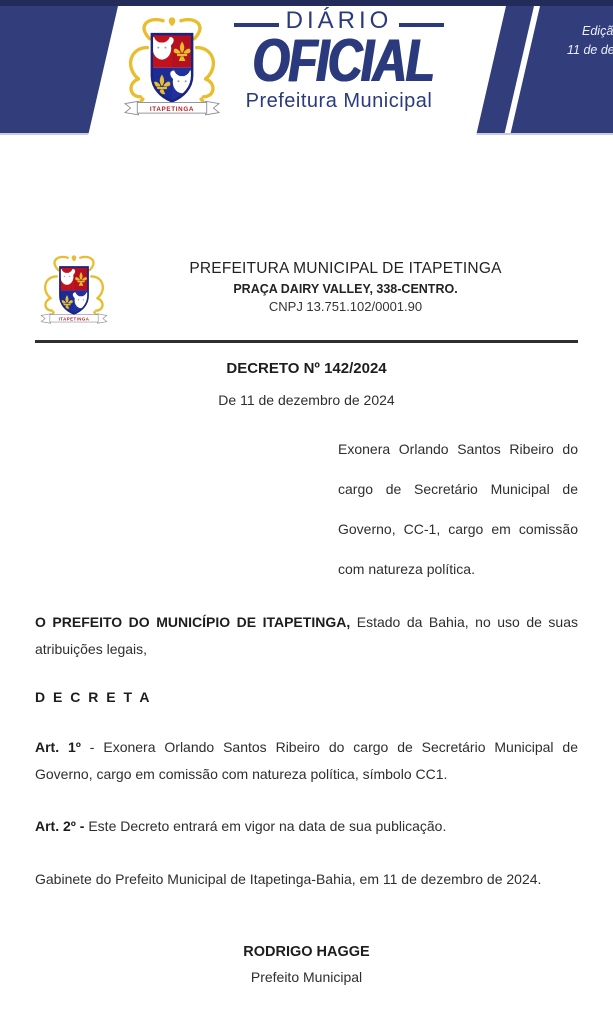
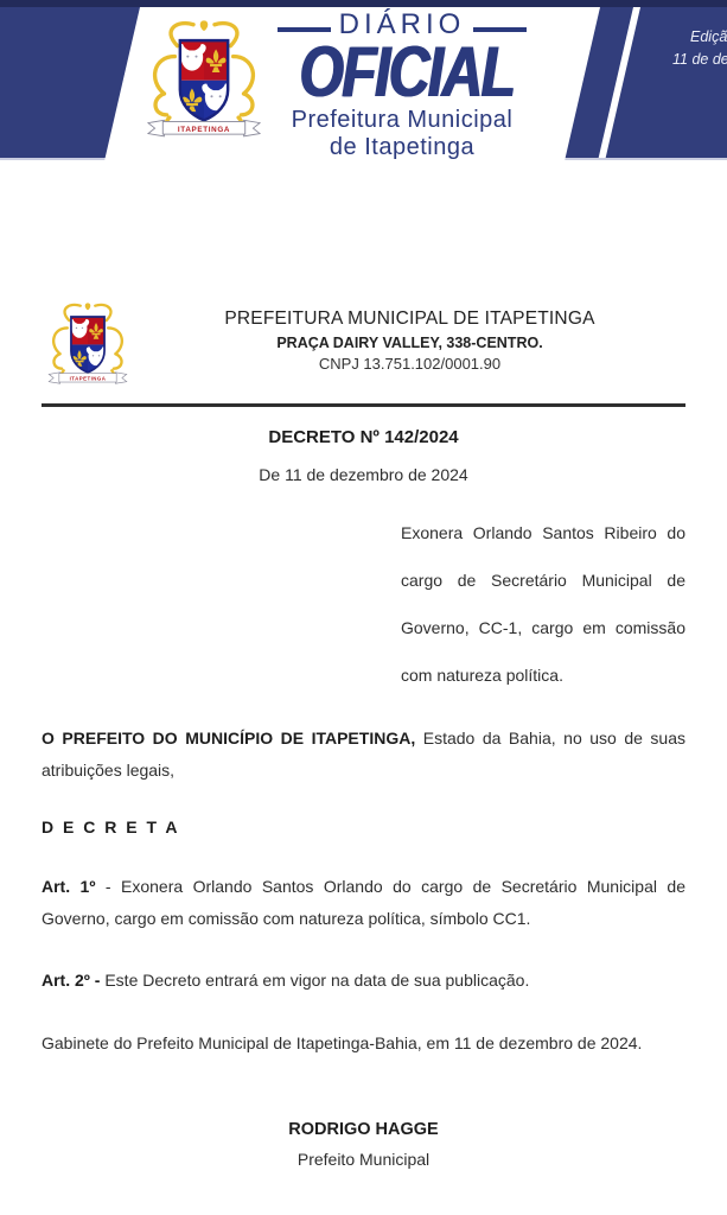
  DIÁRIO
  OFICIAL
  Prefeitura Municipal
+ de Itapetinga
  Ediçã
  11 de de
  PREFEITURA MUNICIPAL DE ITAPETINGA
  PRAÇA DAIRY VALLEY, 338-CENTRO.
  CNPJ 13.751.102/0001.90
  DECRETO Nº 142/2024
  De 11 de dezembro de 2024
  Exonera Orlando Santos Ribeiro do cargo de Secretário Municipal de Governo, CC-1, cargo em comissão com natureza política.
  O PREFEITO DO MUNICÍPIO DE ITAPETINGA, Estado da Bahia, no uso de suas atribuições legais,
  D E C R E T A
- Art. 1º - Exonera Orlando Santos Ribeiro do cargo de Secretário Municipal de Governo, cargo em comissão com natureza política, símbolo CC1.
+ Art. 1º - Exonera Orlando Santos Orlando do cargo de Secretário Municipal de Governo, cargo em comissão com natureza política, símbolo CC1.
  Art. 2º - Este Decreto entrará em vigor na data de sua publicação.
  Gabinete do Prefeito Municipal de Itapetinga-Bahia, em 11 de dezembro de 2024.
  RODRIGO HAGGE
  Prefeito Municipal
